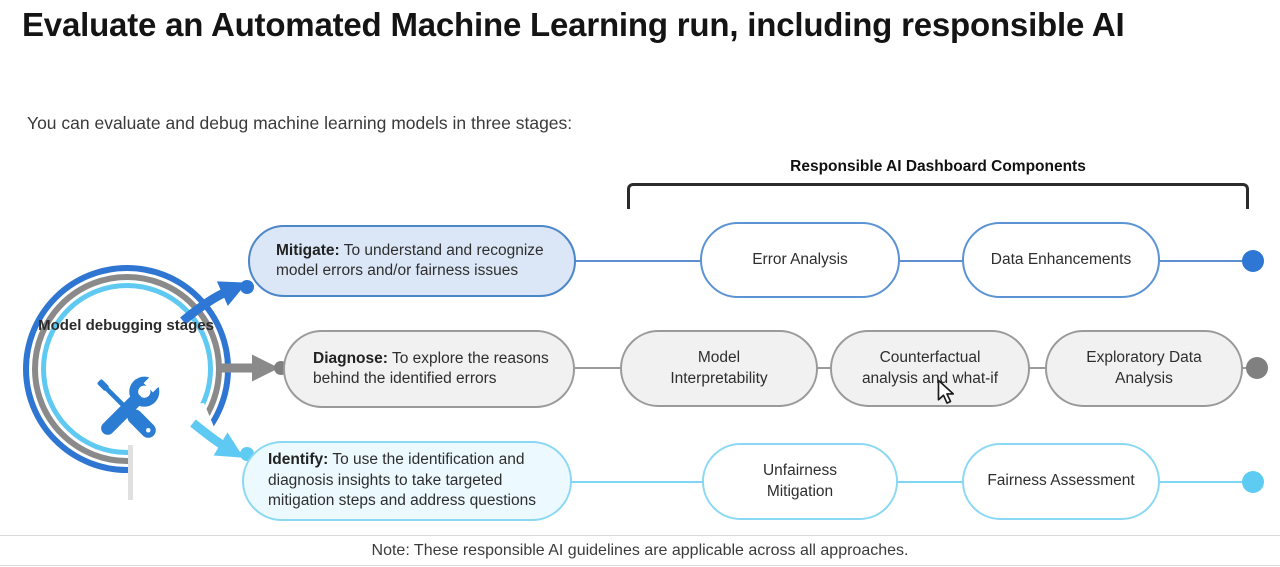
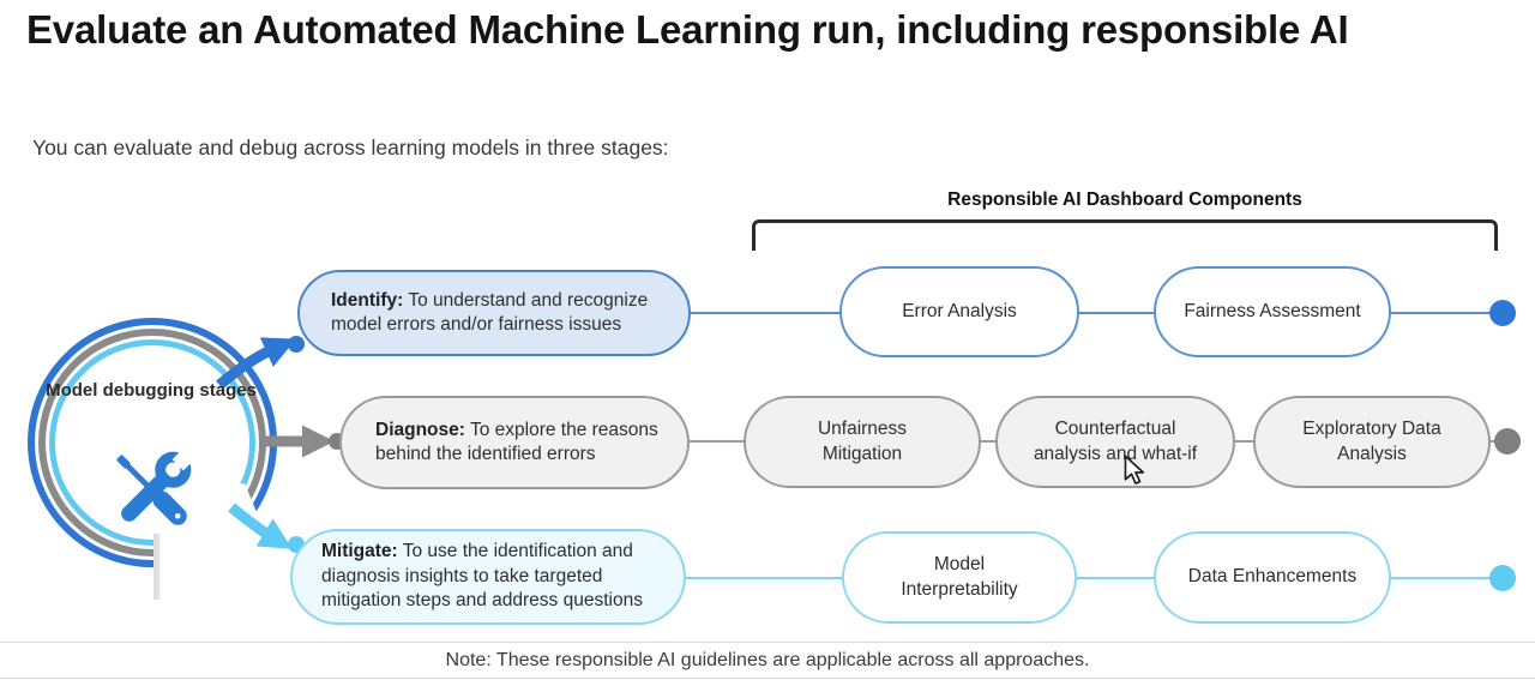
  Evaluate an Automated Machine Learning run, including responsible AI
- You can evaluate and debug machine learning models in three stages:
+ You can evaluate and debug across learning models in three stages:
  Responsible AI Dashboard Components
  Model debugging stages
- Mitigate: To understand and recognize model errors and/or fairness issues
+ Identify: To understand and recognize model errors and/or fairness issues
  Diagnose: To explore the reasons behind the identified errors
- Identify: To use the identification and diagnosis insights to take targeted mitigation steps and address questions
+ Mitigate: To use the identification and diagnosis insights to take targeted mitigation steps and address questions
  Error Analysis
- Data Enhancements
+ Fairness Assessment
- Model Interpretability
+ Unfairness Mitigation
  Counterfactual analysis and what-if
  Exploratory Data Analysis
- Unfairness Mitigation
+ Model Interpretability
- Fairness Assessment
+ Data Enhancements
  Note: These responsible AI guidelines are applicable across all approaches.
